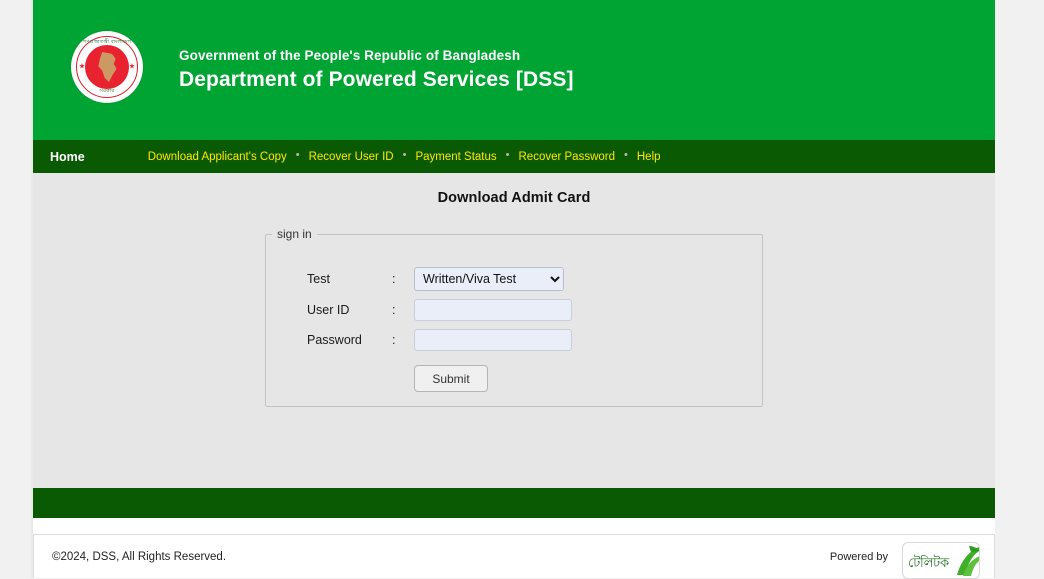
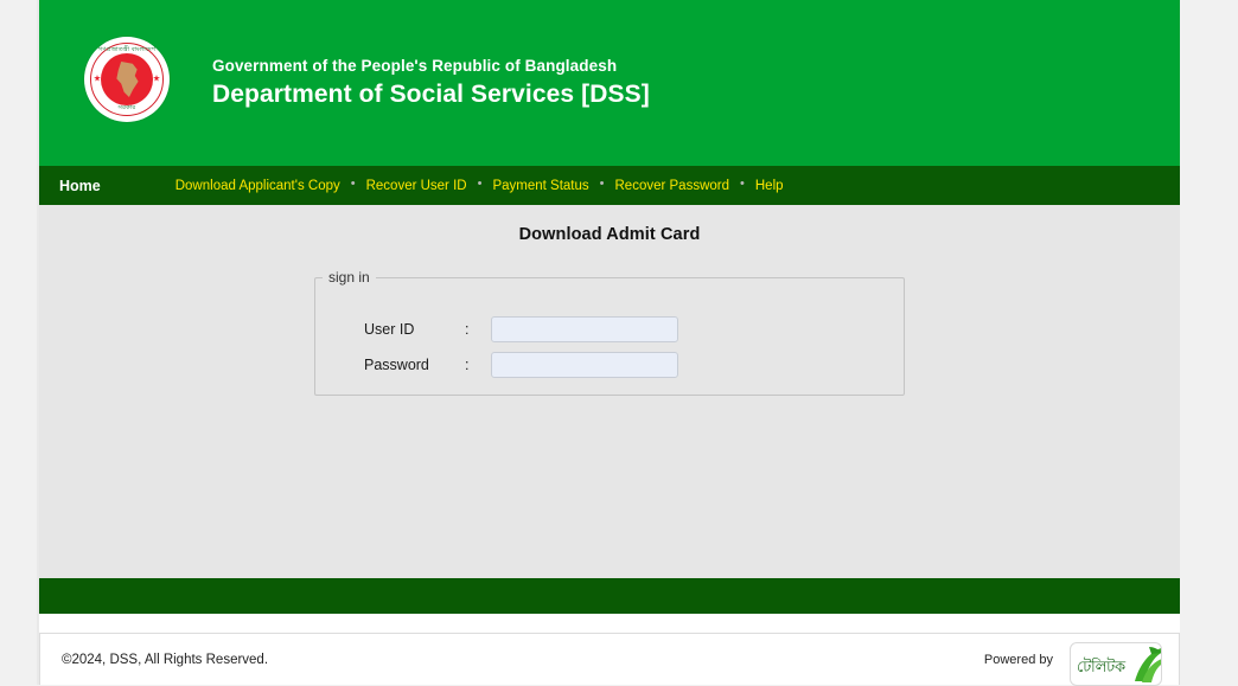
  Government of the People's Republic of Bangladesh
- Department of Powered Services [DSS]
+ Department of Social Services [DSS]
  Home
  Download Applicant's Copy
  •
  Recover User ID
  •
  Payment Status
  •
  Recover Password
  •
  Help
  Download Admit Card
  sign in
- Test	:	Written/Viva Test
  User ID	:
  Password	:
- 		Submit
  ©2024, DSS, All Rights Reserved.
  Powered by
  টেলিটক
